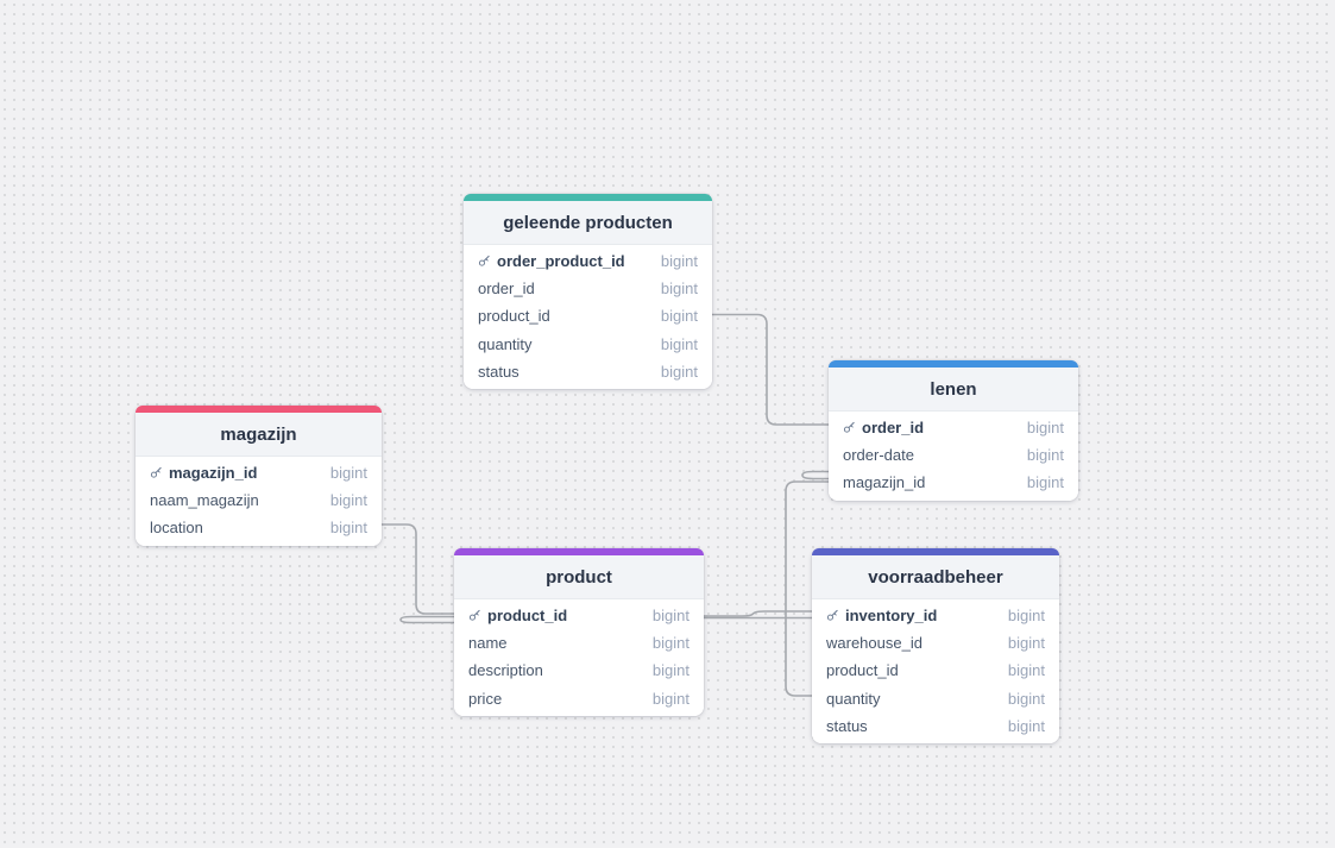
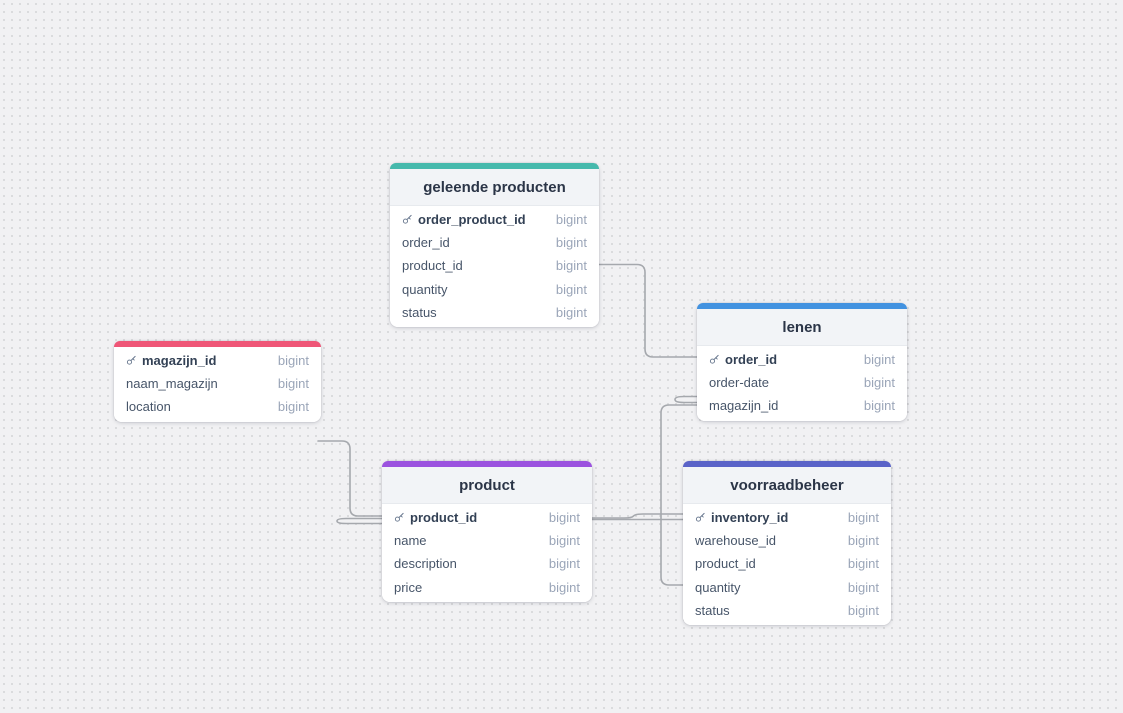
  geleende producten
  order_product_id
  bigint
  order_id
  bigint
  product_id
  bigint
  quantity
  bigint
  status
  bigint
  lenen
  order_id
  bigint
  order-date
  bigint
  magazijn_id
  bigint
- magazijn
  magazijn_id
  bigint
  naam_magazijn
  bigint
  location
  bigint
  product
  product_id
  bigint
  name
  bigint
  description
  bigint
  price
  bigint
  voorraadbeheer
  inventory_id
  bigint
  warehouse_id
  bigint
  product_id
  bigint
  quantity
  bigint
  status
  bigint
